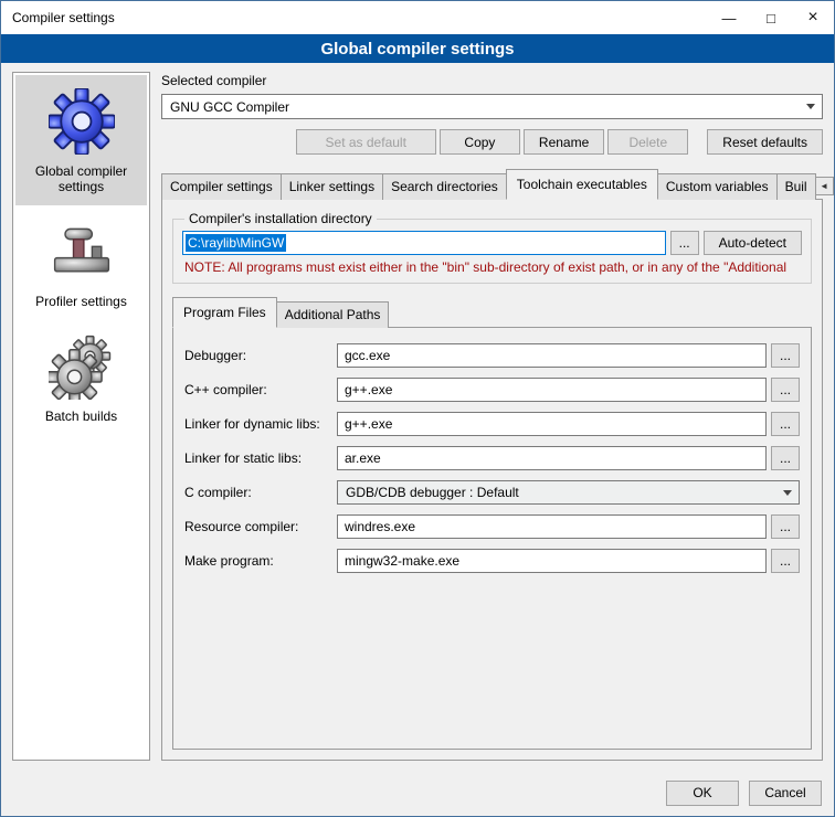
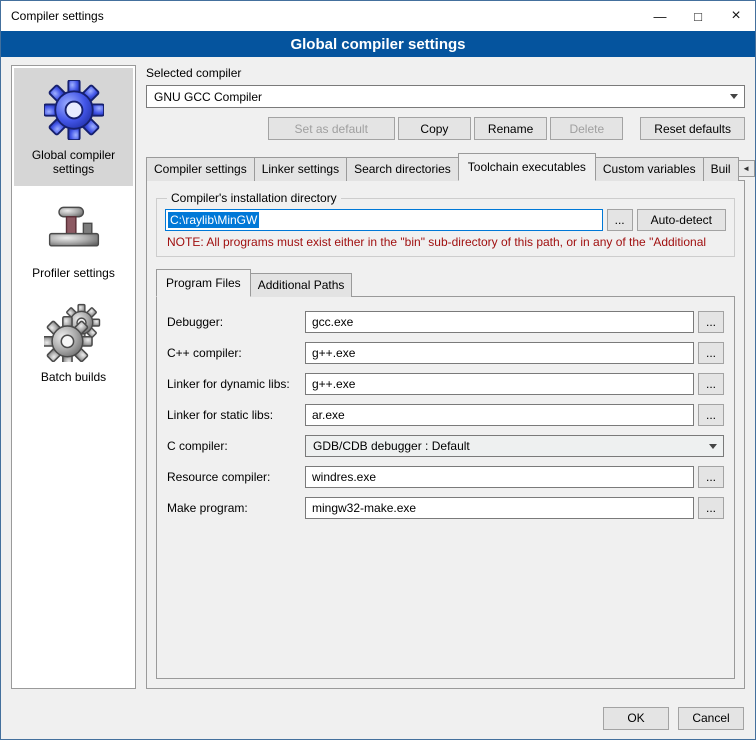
  Compiler settings
  —
  □
  ×
  Global compiler settings
  Global compiler settings
  Profiler settings
  Batch builds
  Selected compiler
  GNU GCC Compiler
  Set as default
  Copy
  Rename
  Delete
  Reset defaults
  Compiler settings
  Linker settings
  Search directories
  Toolchain executables
  Custom variables
  Buil
  ◄
  Compiler's installation directory
  C:\raylib\MinGW
  ...
  Auto-detect
- NOTE: All programs must exist either in the "bin" sub-directory of exist path, or in any of the "Additional
+ NOTE: All programs must exist either in the "bin" sub-directory of this path, or in any of the "Additional
  Program Files
  Additional Paths
  Debugger:
  gcc.exe
  ...
  C++ compiler:
  g++.exe
  ...
  Linker for dynamic libs:
  g++.exe
  ...
  Linker for static libs:
  ar.exe
  ...
  C compiler:
  GDB/CDB debugger : Default
  Resource compiler:
  windres.exe
  ...
  Make program:
  mingw32-make.exe
  ...
  OK
  Cancel
